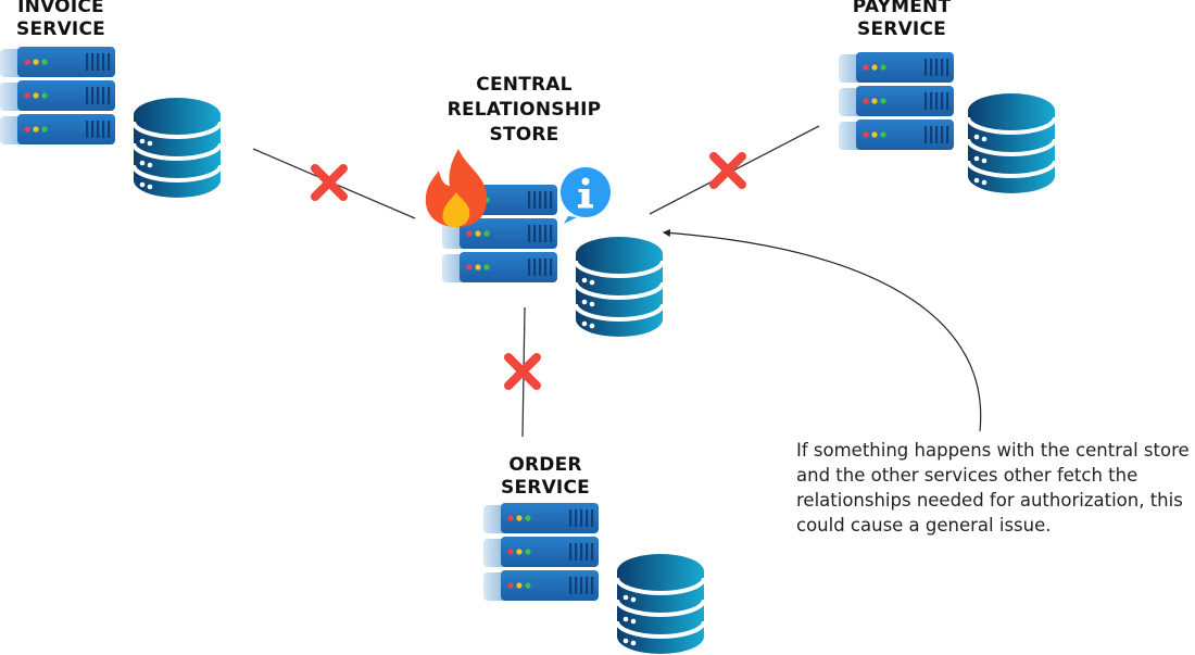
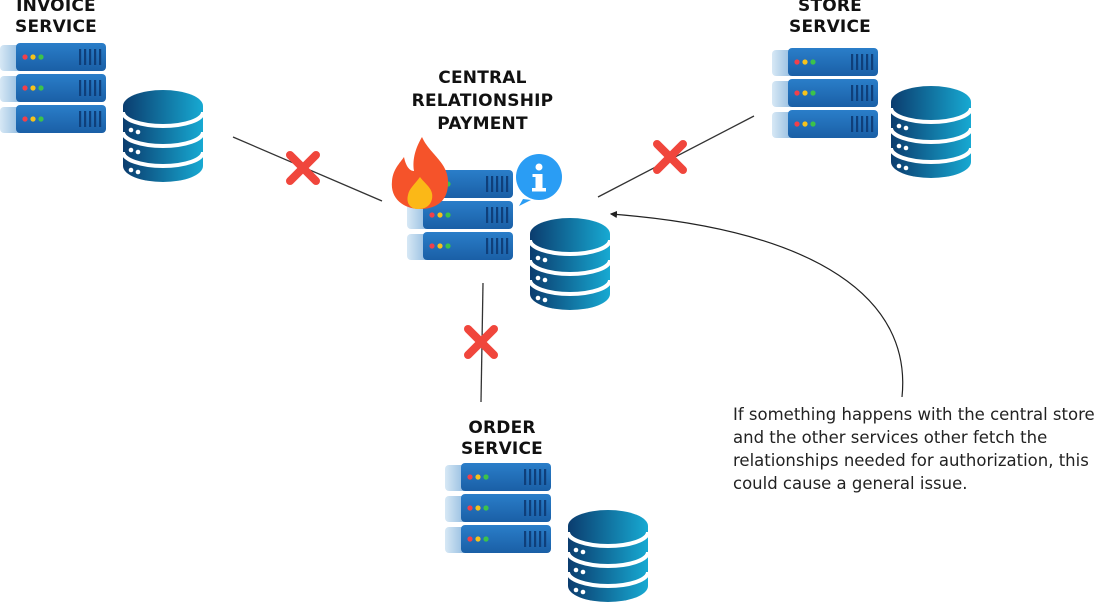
  INVOICE
  SERVICE
- PAYMENT
+ STORE
  SERVICE
  CENTRAL
  RELATIONSHIP
- STORE
+ PAYMENT
  ORDER
  SERVICE
  If something happens with the central store and the other services other fetch the relationships needed for authorization, this could cause a general issue.
